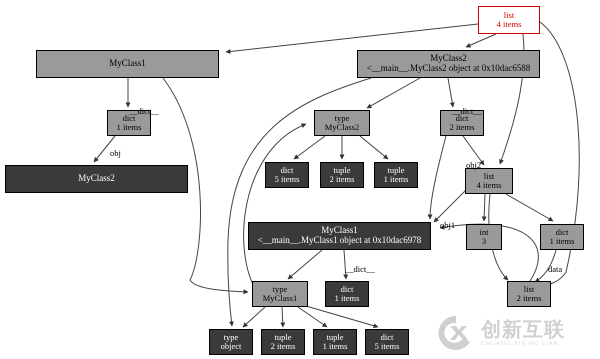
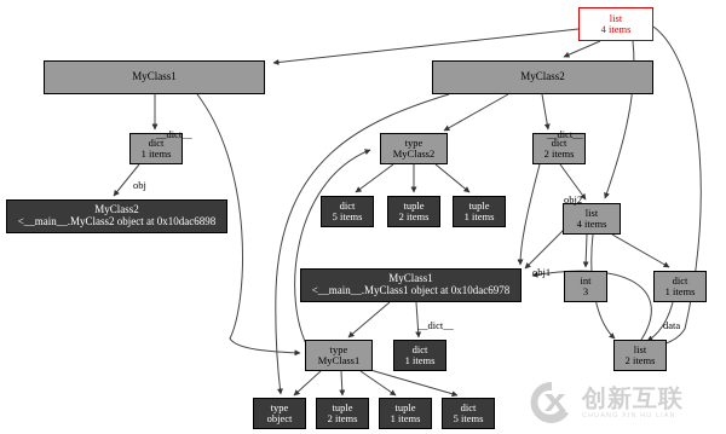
  list
  4 items
  MyClass1
  MyClass2
- <__main__.MyClass2 object at 0x10dac6588
  dict
  1 items
  type
  MyClass2
  dict
  2 items
  MyClass2
+ <__main__.MyClass2 object at 0x10dac6898
  dict
  5 items
  tuple
  2 items
  tuple
  1 items
  list
  4 items
  MyClass1
  <__main__.MyClass1 object at 0x10dac6978
  int
  3
  dict
  1 items
  type
  MyClass1
  dict
  1 items
  list
  2 items
  type
  object
  tuple
  2 items
  tuple
  1 items
  dict
  5 items
  __dict__
  obj
  __dict__
  obj2
  obj1
  __dict__
  data
  创新互联
